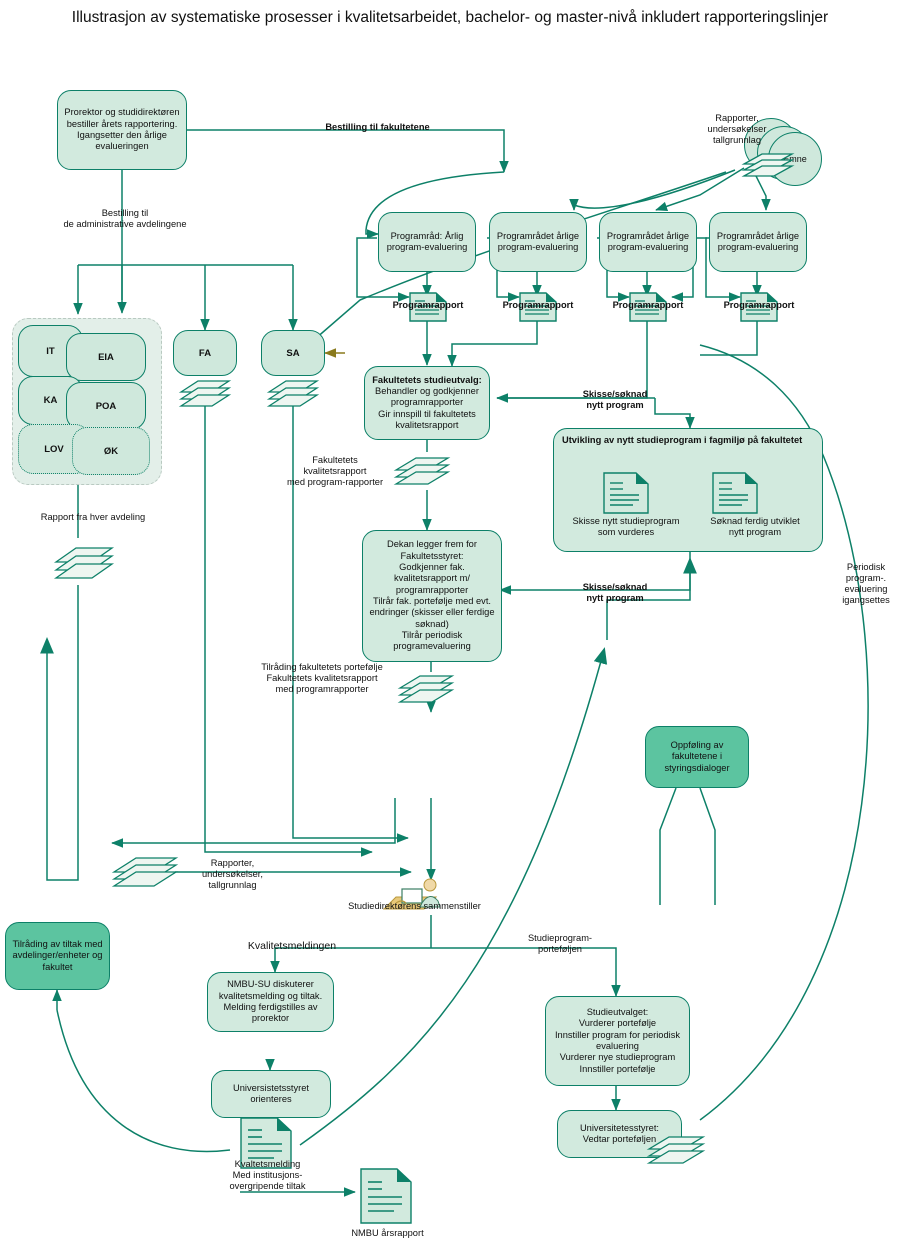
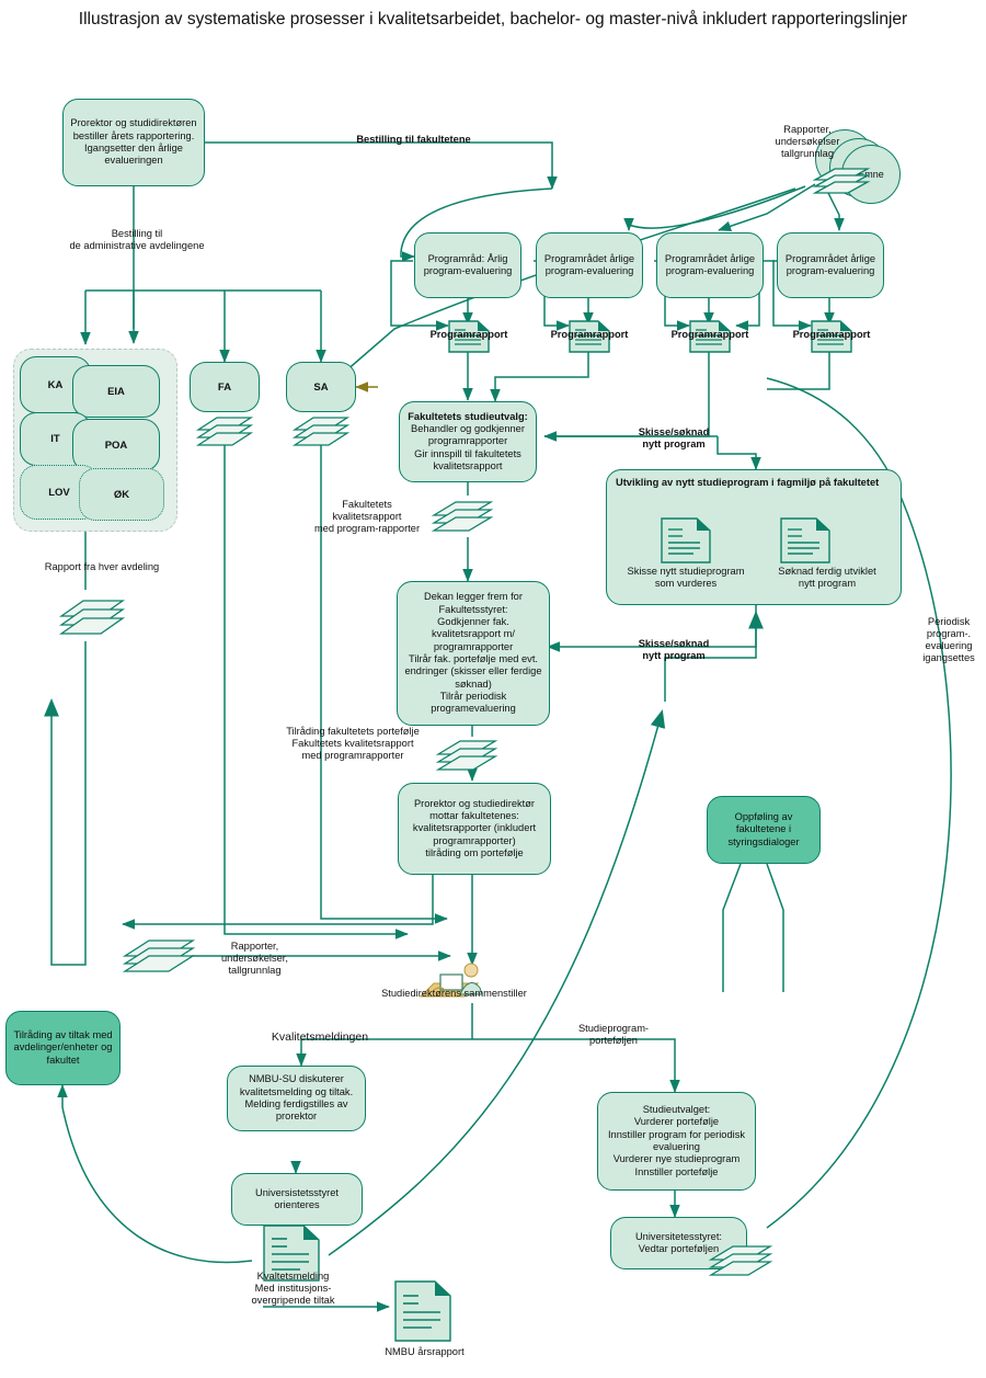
  Illustrasjon av systematiske prosesser i kvalitetsarbeidet, bachelor- og master-nivå inkludert rapporteringslinjer
  Prorektor og studidirektøren bestiller årets rapportering. Igangsetter den årlige evalueringen
  Bestilling til fakultetene
  Bestilling til
  de administrative avdelingene
- IT
+ KA
  EIA
- KA
+ IT
  POA
  LOV
  ØK
  FA
  SA
  Rapport fra hver avdeling
  Programråd: Årlig program-evaluering
  Programrådet årlige program-evaluering
  Programrådet årlige program-evaluering
  Programrådet årlige program-evaluering
  Programrapport
  Programrapport
  Programrapport
  Programrapport
  Emne
  Rapporter,
  undersøkelser
  tallgrunnlag
  Fakultetets studieutvalg:
  Behandler og godkjenner programrapporter
  Gir innspill til fakultetets kvalitetsrapport
  Skisse/søknad
  nytt program
  Fakultetets
  kvalitetsrapport
  med program-rapporter
  Utvikling av nytt studieprogram i fagmiljø på fakultetet
  Skisse nytt studieprogram
  som vurderes
  Søknad ferdig utviklet
  nytt program
  Dekan legger frem for Fakultetsstyret:
  Godkjenner fak. kvalitetsrapport m/ programrapporter
  Tilrår fak. portefølje med evt. endringer (skisser eller ferdige søknad)
  Tilrår periodisk programevaluering
  Skisse/søknad
  nytt program
  Periodisk
  program-.
  evaluering
  igangsettes
  Tilråding fakultetets portefølje
  Fakultetets kvalitetsrapport
  med programrapporter
+ Prorektor og studiedirektør mottar fakultetenes:
+ kvalitetsrapporter (inkludert programrapporter)
+ tilråding om portefølje
  Oppføling av fakultetene i styringsdialoger
  Rapporter,
  undersøkelser,
  tallgrunnlag
  Studiedirektørens sammenstiller
  Tilråding av tiltak med avdelinger/enheter og fakultet
  Kvalitetsmeldingen
  Studieprogram-
  porteføljen
  NMBU-SU diskuterer kvalitetsmelding og tiltak. Melding ferdigstilles av prorektor
  Universistetsstyret orienteres
  Kvaltetsmelding
  Med institusjons-
  overgripende tiltak
  NMBU årsrapport
  Studieutvalget:
  Vurderer portefølje
  Innstiller program for periodisk evaluering
  Vurderer nye studieprogram
  Innstiller portefølje
  Universitetesstyret:
  Vedtar porteføljen
